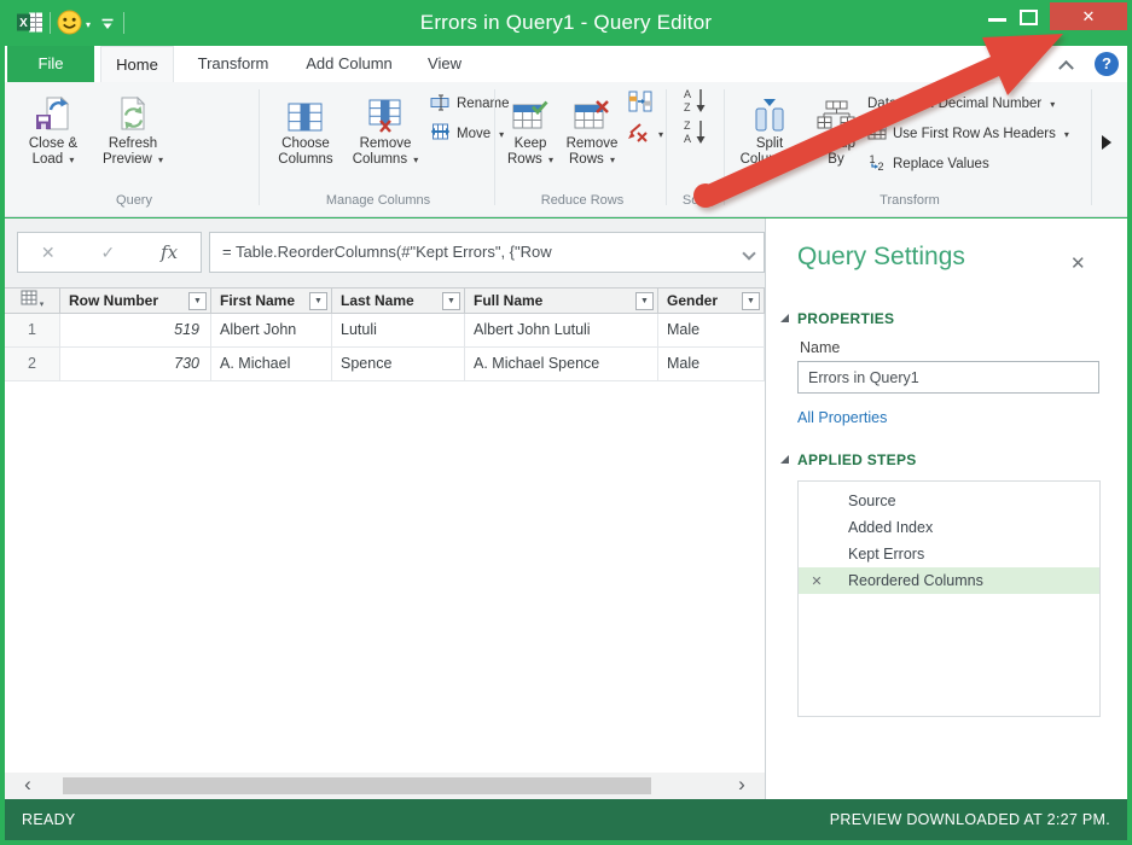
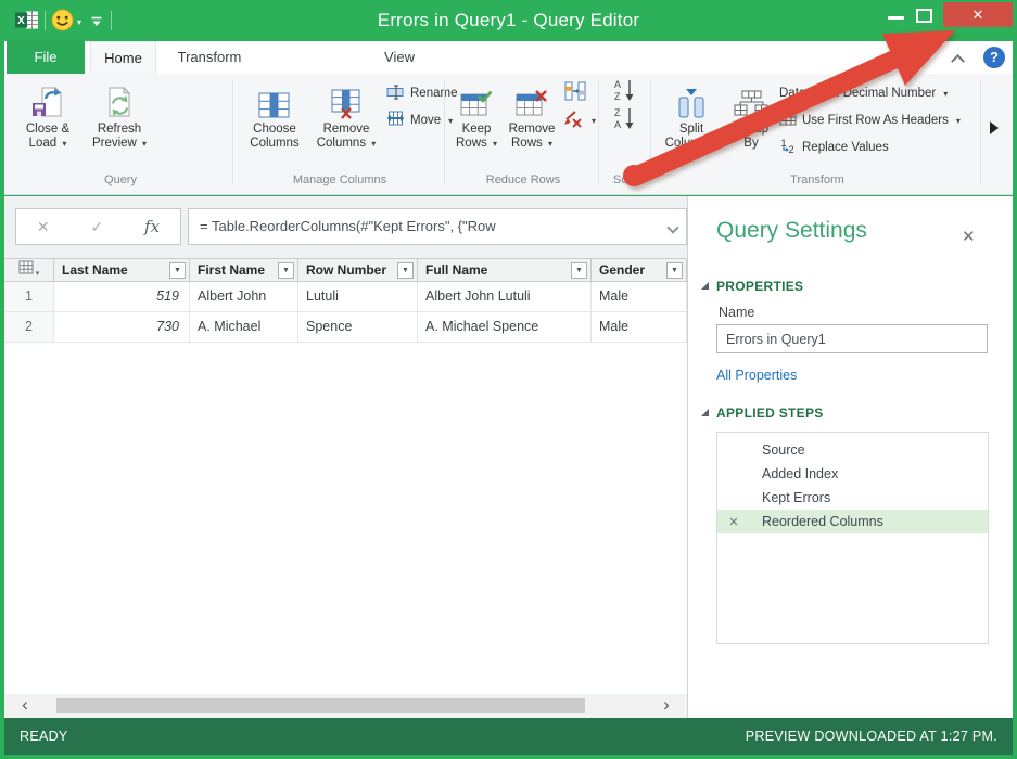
  X
  ▾
  Errors in Query1 - Query Editor
  ✕
  File
  Home
  Transform
- Add Column
  View
  ?
  Close & Load ▾
  Refresh Preview ▾
  Query
  Choose Columns
  Remove Columns ▾
  Rename
  Move
  ▾
  Manage Columns
  Keep Rows ▾
  Remove Rows ▾
  ▾
  Reduce Rows
  A
  Z
  Z
  A
  ▾
  Use First Row As Headers
  ▾
  1
  2
  Replace Values
  Transform
  ✕
  ✓
  fx
  = Table.ReorderColumns(#"Kept Errors", {"Row
- Row Number
+ Last Name
  First Name
- Last Name
+ Row Number
  Full Name
  Gender
  1
  519
  Albert John
  Lutuli
  Albert John Lutuli
  Male
  2
  730
  A. Michael
  Spence
  A. Michael Spence
  Male
  ‹
  ›
  Query Settings
  ✕
  PROPERTIES
  Name
  Errors in Query1
  All Properties
  APPLIED STEPS
  Source
  Added Index
  Kept Errors
  ✕
  Reordered Columns
  READY
- PREVIEW DOWNLOADED AT 2:27 PM.
+ PREVIEW DOWNLOADED AT 1:27 PM.
